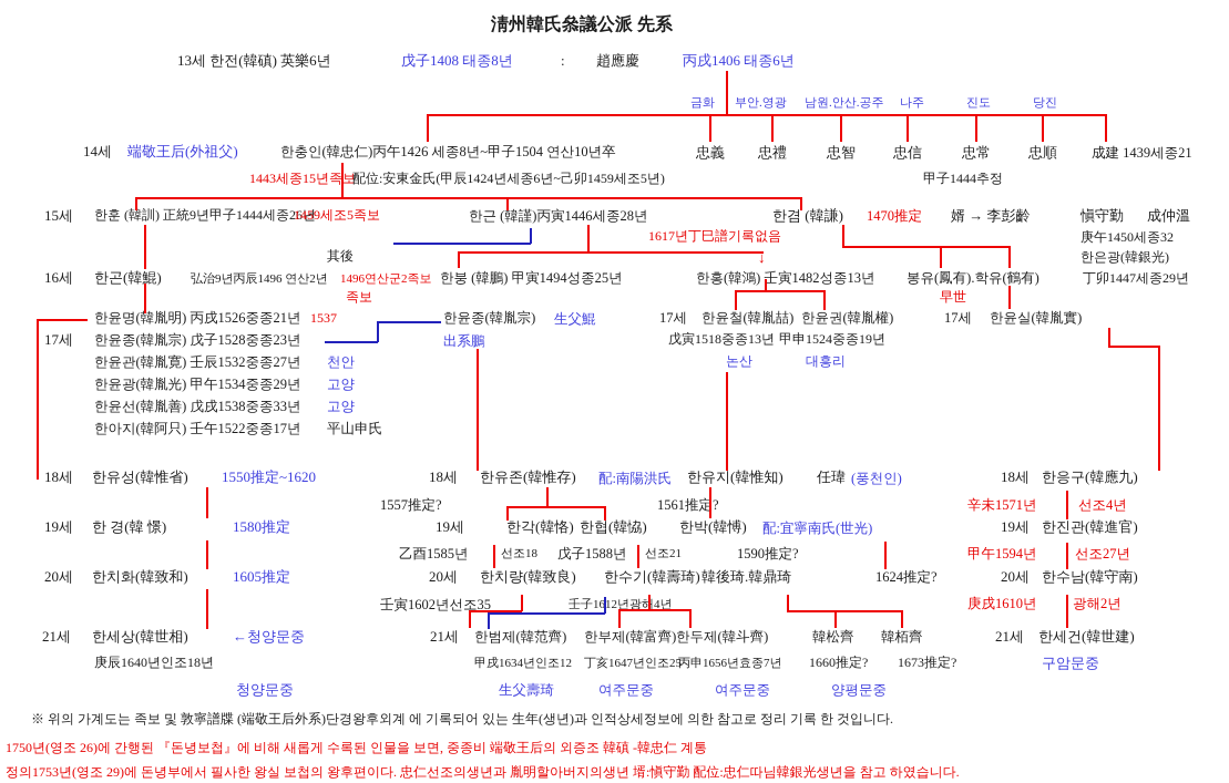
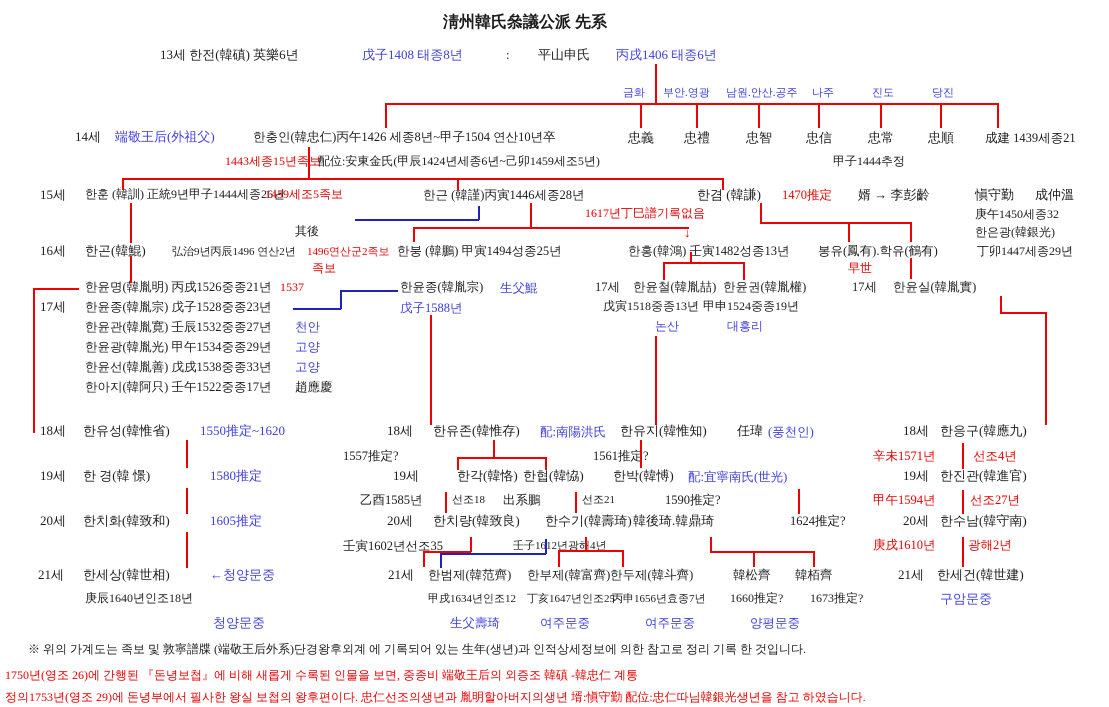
  淸州韓氏叅議公派 先系
  13세 한전(韓磌) 英樂6년
  戊子1408 태종8년
  :
- 趙應慶
+ 平山申氏
  丙戌1406 태종6년
  금화
  부안.영광
  남원.안산.공주
  나주
  진도
  당진
  14세
  端敬王后(外祖父)
  한충인(韓忠仁)丙午1426 세종8년~甲子1504 연산10년卒
  忠義
  忠禮
  忠智
  忠信
  忠常
  忠順
  成建 1439세종21
  1443세종15년족보
  配位:安東金氏(甲辰1424년세종6년~己卯1459세조5년)
  甲子1444추정
  15세
  한훈 (韓訓) 正統9년甲子1444세종26년
  1459세조5족보
  한근 (韓謹)丙寅1446세종28년
  한겸 (韓謙)
  1470推定
  婿 → 李彭齡
  愼守勤
  成仲溫
  1617년丁巳譜기록없음
  庚午1450세종32
  其後
  한은광(韓銀光)
  ↓
  16세
  한곤(韓鯤)
  弘治9년丙辰1496 연산2년
  1496연산군2족보
  한붕 (韓鵬) 甲寅1494성종25년
  한홍(韓鴻) 壬寅1482성종13년
  봉유(鳳有).학유(鶴有)
  丁卯1447세종29년
  족보
  早世
  한윤명(韓胤明) 丙戌1526중종21년
  1537
  한윤종(韓胤宗)
  生父鯤
  17세
  한윤철(韓胤喆)
  한윤권(韓胤權)
  17세
  한윤실(韓胤實)
  17세
  한윤종(韓胤宗) 戊子1528중종23년
- 出系鵬
+ 戊子1588년
  戊寅1518중종13년
  甲申1524중종19년
  한윤관(韓胤寛) 壬辰1532중종27년
  천안
  논산
  대흥리
  한윤광(韓胤光) 甲午1534중종29년
  고양
  한윤선(韓胤善) 戊戌1538중종33년
  고양
  한아지(韓阿只) 壬午1522중종17년
- 平山申氏
+ 趙應慶
  18세
  한유성(韓惟省)
  1550推定~1620
  18세
  한유존(韓惟存)
  配:南陽洪氏
  한유지(韓惟知)
  任瑋
  (풍천인)
  18세
  한응구(韓應九)
  1557推定?
  1561推定?
  辛未1571년
  선조4년
  19세
  한 경(韓 憬)
  1580推定
  19세
  한각(韓恪)
  한협(韓恊)
  한박(韓愽)
  配:宜寧南氏(世光)
  19세
  한진관(韓進官)
  乙酉1585년
  선조18
- 戊子1588년
+ 出系鵬
  선조21
  1590推定?
  甲午1594년
  선조27년
  20세
  한치화(韓致和)
  1605推定
  20세
  한치량(韓致良)
  한수기(韓壽琦)
  韓後琦.韓鼎琦
  1624推定?
  20세
  한수남(韓守南)
  壬寅1602년선조35
  壬子1612년광4년
  庚戌1610년
  광해2년
  21세
  한세상(韓世相)
  ←청양문중
  21세
  한범제(韓范齊)
  한부제(韓富齊)
  한두제(韓斗齊)
  韓松齊
  韓栢齊
  21세
  한세건(韓世建)
  庚辰1640년인조18년
  甲戌1634년인조12
  丁亥1647년인조25
  丙申1656년효종7년
  1660推定?
  1673推定?
  구암문중
  청양문중
  生父壽琦
  여주문중
  여주문중
  양평문중
  ※ 위의 가계도는 족보 및 敦寧譜牒 (端敬王后外系)단경왕후외계 에 기록되어 있는 生年(생년)과 인적상세정보에 의한 참고로 정리 기록 한 것입니다.
  1750년(영조 26)에 간행된 『돈녕보첩』에 비해 새롭게 수록된 인물을 보면, 중종비 端敬王后의 외증조 韓磌 -韓忠仁 계통
  정의1753년(영조 29)에 돈녕부에서 필사한 왕실 보첩의 왕후편이다. 忠仁선조의생년과 胤明할아버지의생년 壻:愼守勤 配位:忠仁따님韓銀光생년을 참고 하였습니다.
